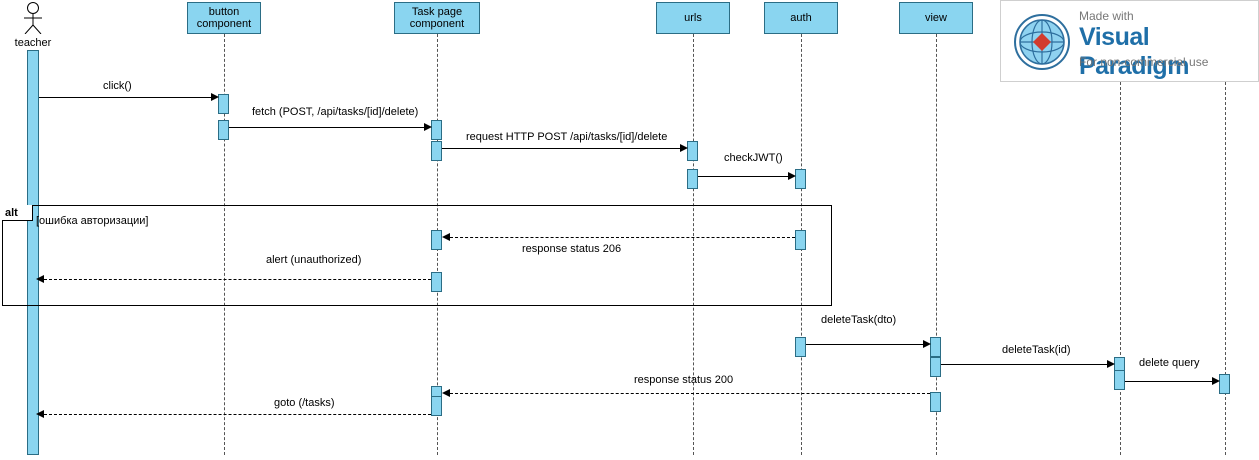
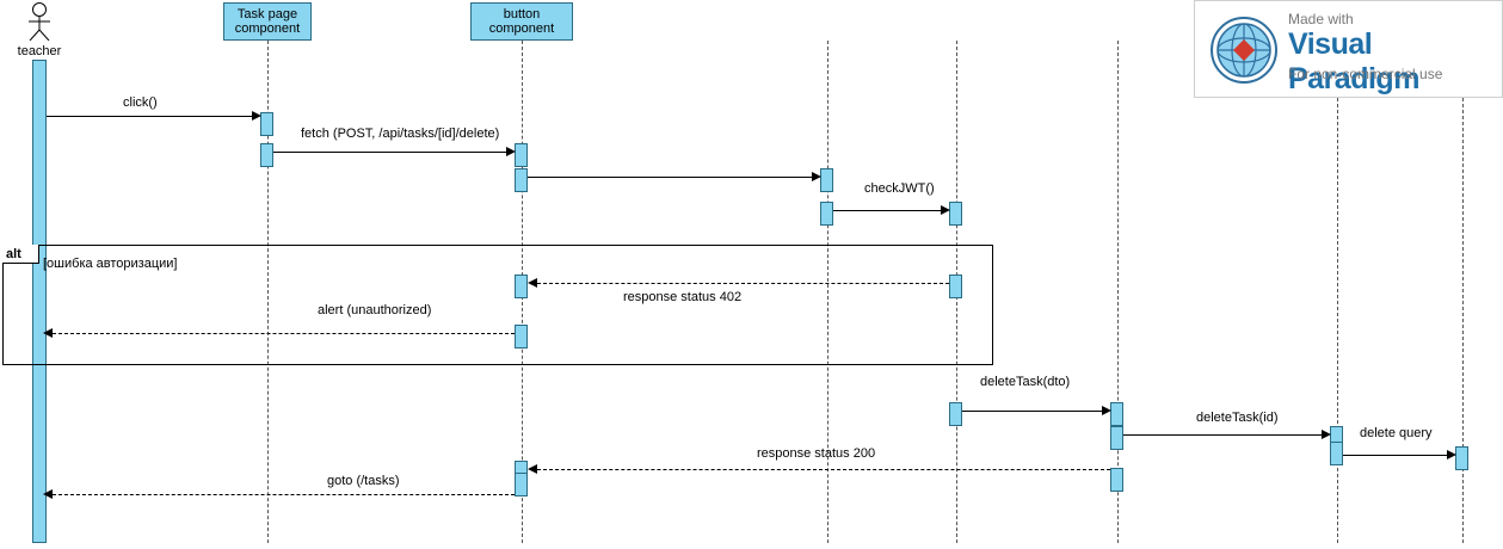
  teacher
- button
+ Task page
  component
- Task page
+ button
  component
- urls
- auth
- view
  click()
  fetch (POST, /api/tasks/[id]/delete)
- request HTTP POST /api/tasks/[id]/delete
  checkJWT()
  alt
  [ошибка авторизации]
- response status 206
+ response status 402
  alert (unauthorized)
  deleteTask(dto)
  deleteTask(id)
  delete query
  response status 200
  goto (/tasks)
  Made with
  Visual Paradigm
  For non-commercial use
